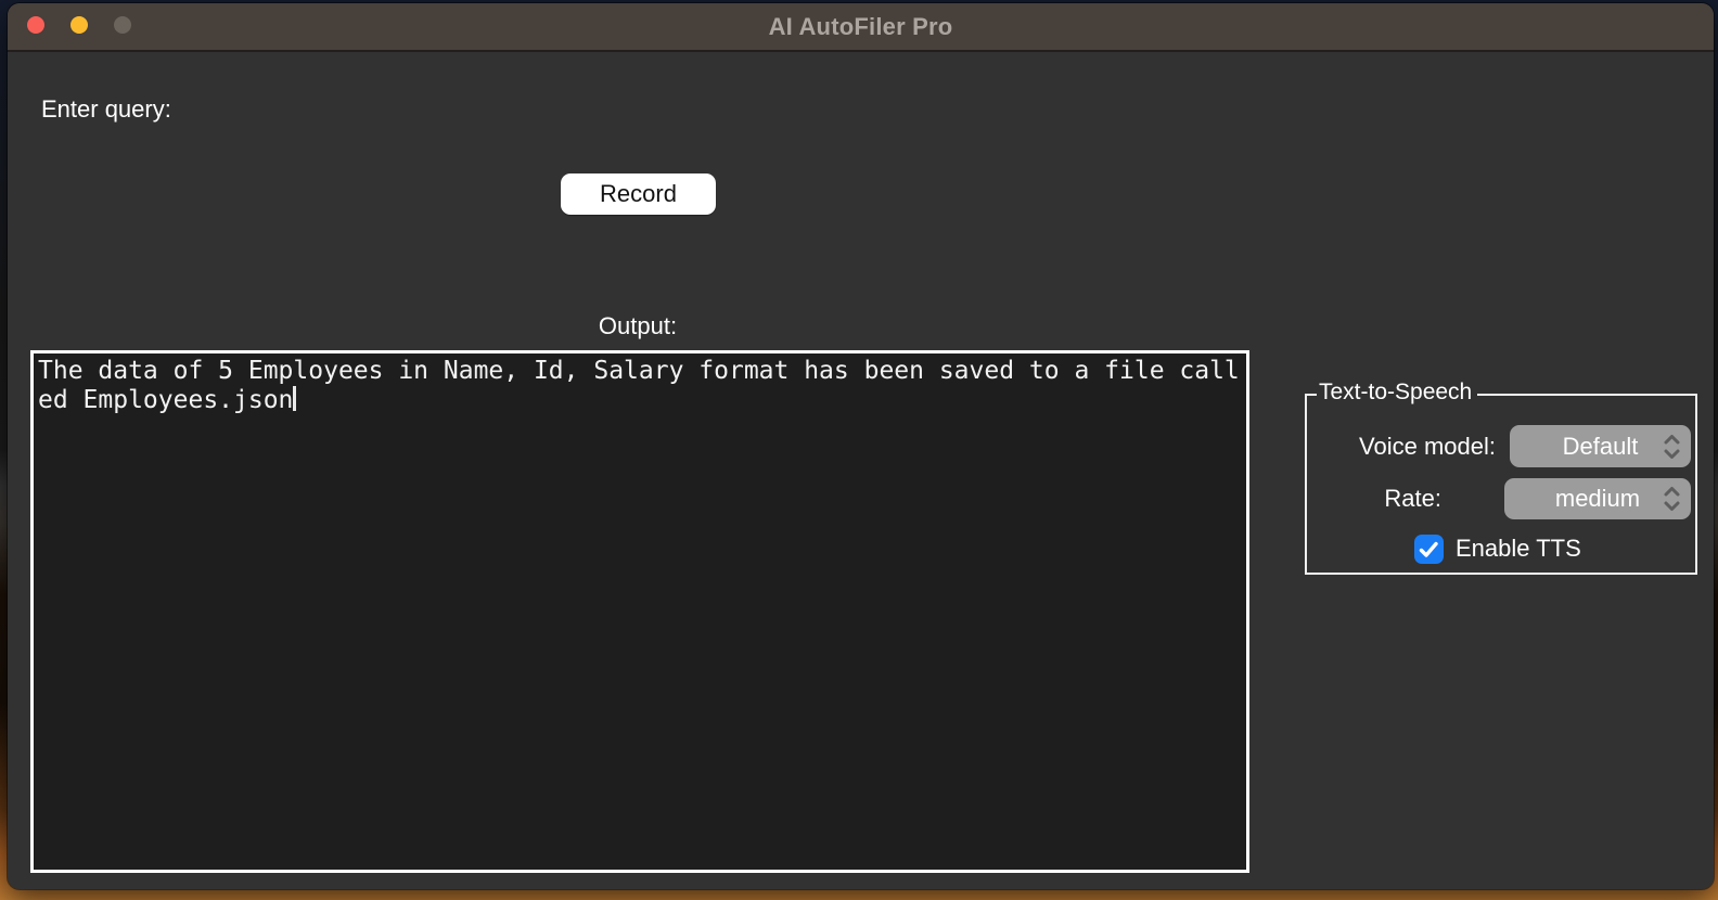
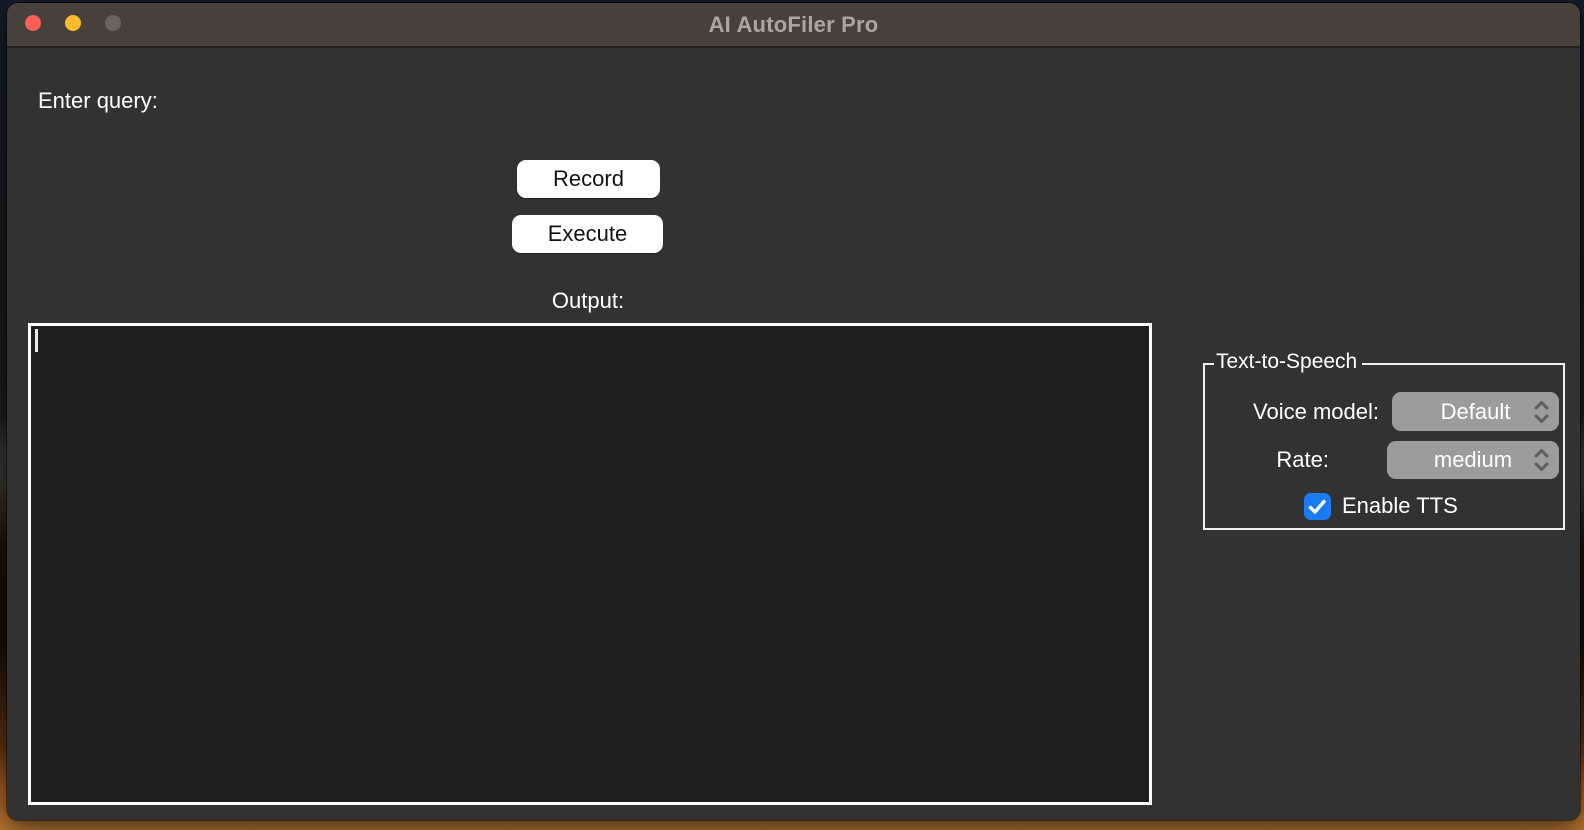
  AI AutoFiler Pro
  Enter query:
  Record
+ Execute
  Output:
- The data of 5 Employees in Name, Id, Salary format has been saved to a file called Employees.json
  Text-to-Speech
  Voice model:
  Default
  Rate:
  medium
  Enable TTS
